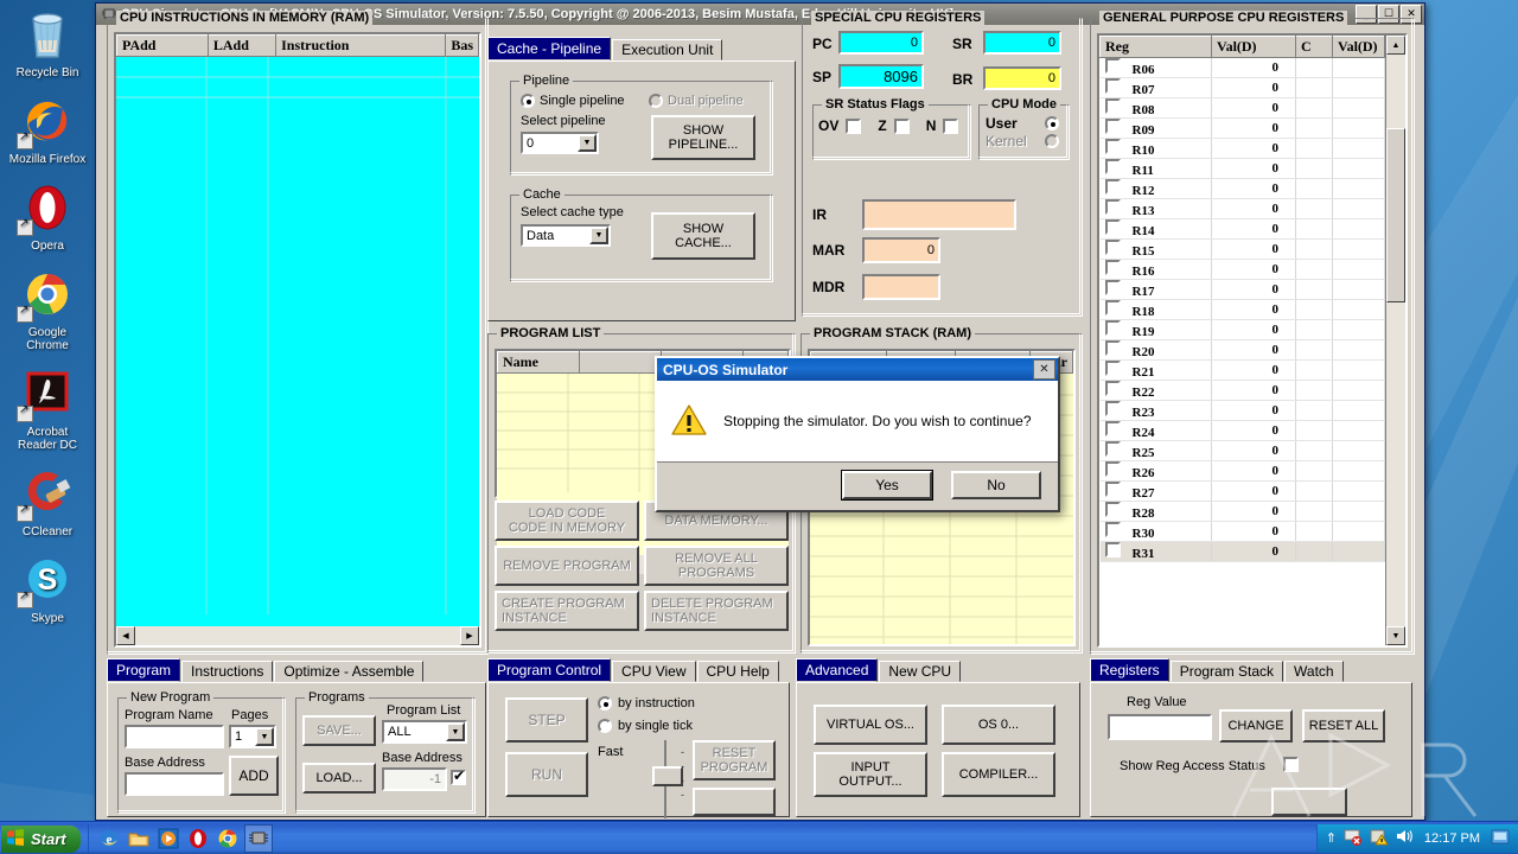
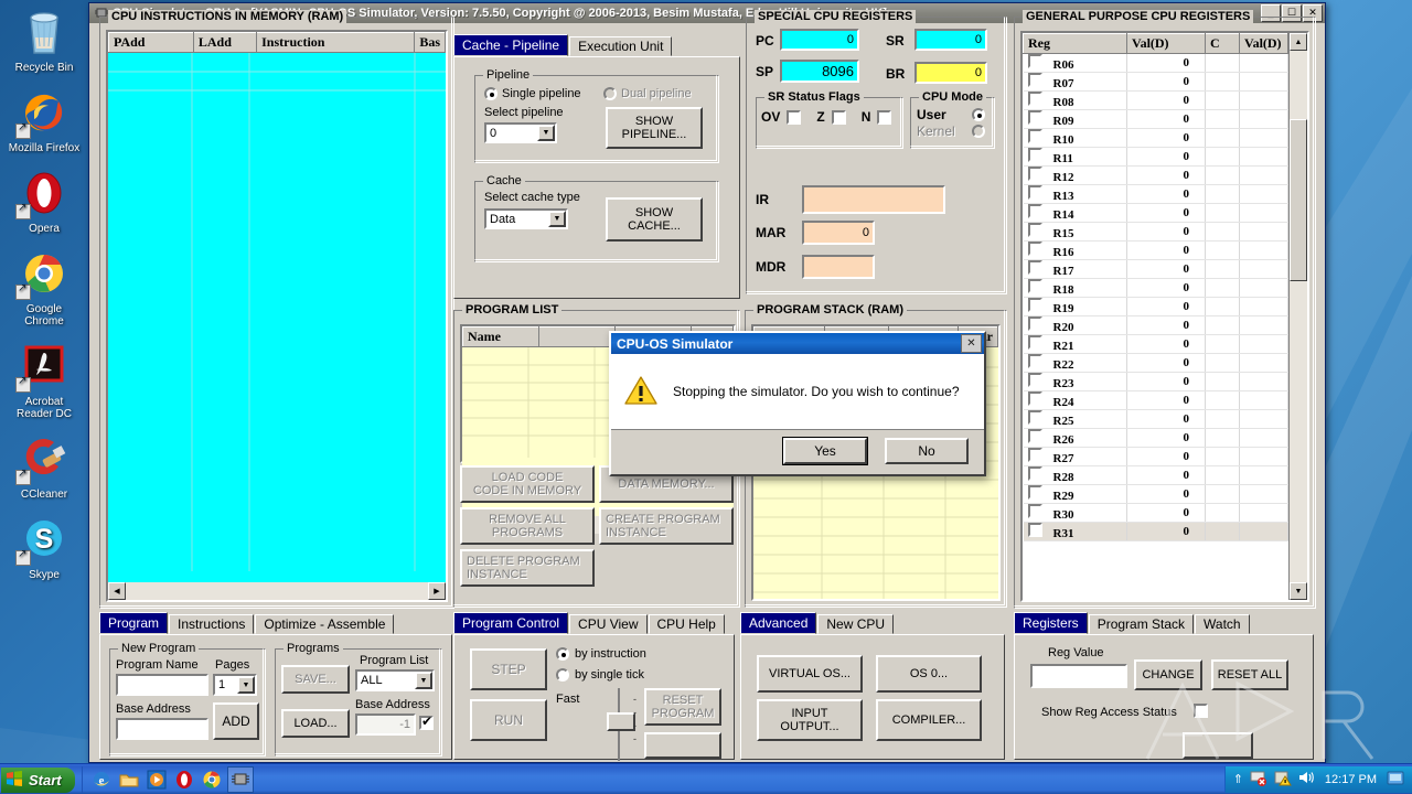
  Recycle Bin
  Mozilla Firefox
  Opera
  Google
  Chrome
  Acrobat
  Reader DC
  CCleaner
  S
  Skype
  _
  ☐
  ✕
  CPU INSTRUCTIONS IN MEMORY (RAM)
  PAdd	LAdd	Instruction	Bas
  Cache - Pipeline
  Execution Unit
  Pipeline
  Single pipeline
  Dual pipeline
  Select pipeline
  0
  SHOW
  PIPELINE...
  Cache
  Select cache type
  Data
  SHOW
  CACHE...
  SPECIAL CPU REGISTERS
  PC
  0
  SP
  8096
  SR
  0
  BR
  0
  SR Status Flags
  OV
  Z
  N
  CPU Mode
  User
  Kernel
  IR
  MAR
  0
  MDR
  GENERAL PURPOSE CPU REGISTERS
  Reg	Val(D)	C	Val(D)
  R06	0
  R07	0
  R08	0
  R09	0
  R10	0
  R11	0
  R12	0
  R13	0
  R14	0
  R15	0
  R16	0
  R17	0
  R18	0
  R19	0
  R20	0
  R21	0
  R22	0
  R23	0
  R24	0
  R25	0
  R26	0
  R27	0
  R28	0
+ R29	0
  R30	0
  R31	0
  PROGRAM LIST
  Name
  LOAD CODE
  CODE IN MEMORY
  DATA MEMORY...
- REMOVE PROGRAM
  REMOVE ALL
  PROGRAMS
  CREATE PROGRAM
  INSTANCE
  DELETE PROGRAM
  INSTANCE
  PROGRAM STACK (RAM)
  Program
  Instructions
  Optimize - Assemble
  New Program
  Program Name
  Pages
  1
  Base Address
  ADD
  Programs
  SAVE...
  LOAD...
  Program List
  ALL
  Base Address
  -1
  Program Control
  CPU View
  CPU Help
  STEP
  RUN
  by instruction
  by single tick
  Fast
  -
  -
  -
  -
  RESET
  PROGRAM
  Advanced
  New CPU
  VIRTUAL OS...
  OS 0...
  INPUT
  OUTPUT...
  COMPILER...
  Registers
  Program Stack
  Watch
  Reg Value
  CHANGE
  RESET ALL
  Show Reg Access Status
  CPU-OS Simulator
  ✕
  Stopping the simulator. Do you wish to continue?
  Yes
  No
  Start
  e
  ⇑
  12:17 PM
